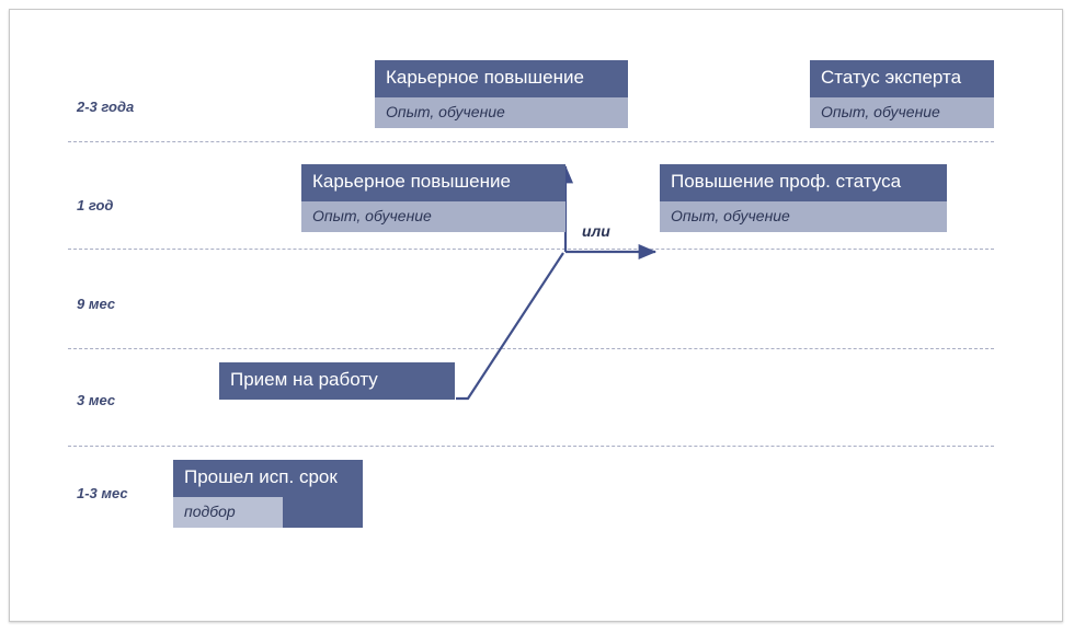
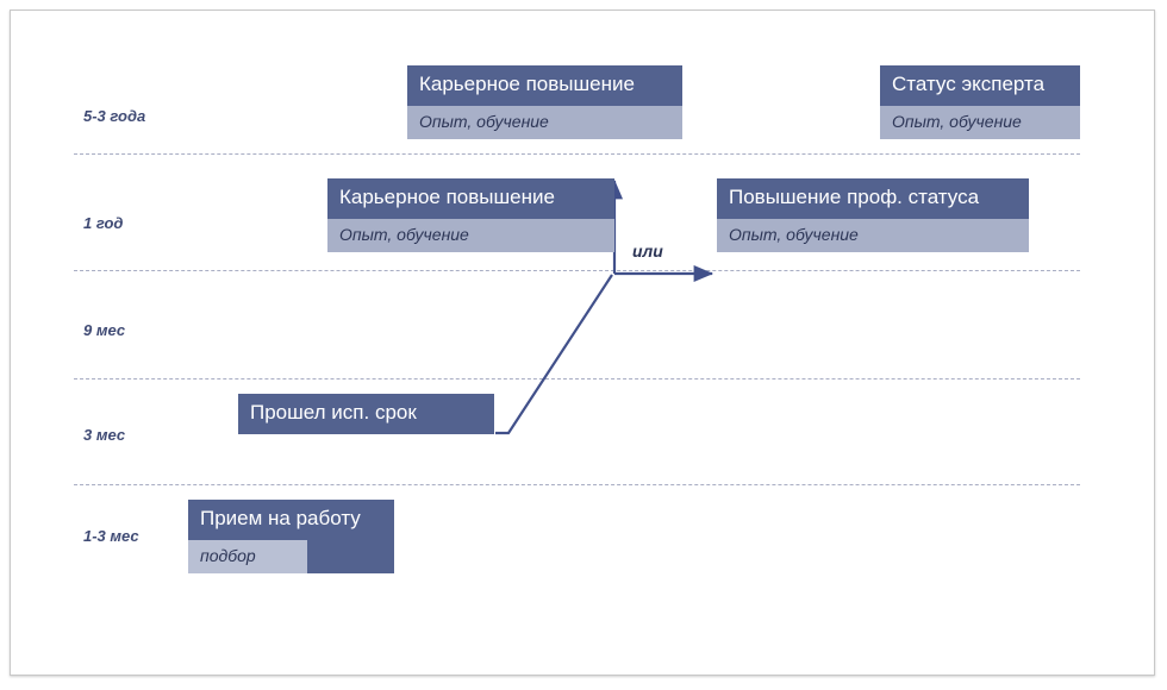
- 2-3 года
+ 5-3 года
  1 год
  9 мес
  3 мес
  1-3 мес
  или
- Прошел исп. срок
+ Прием на работу
  подбор
- Прием на работу
+ Прошел исп. срок
  Карьерное повышение
  Опыт, обучение
  Повышение проф. статуса
  Опыт, обучение
  Карьерное повышение
  Опыт, обучение
  Статус эксперта
  Опыт, обучение
